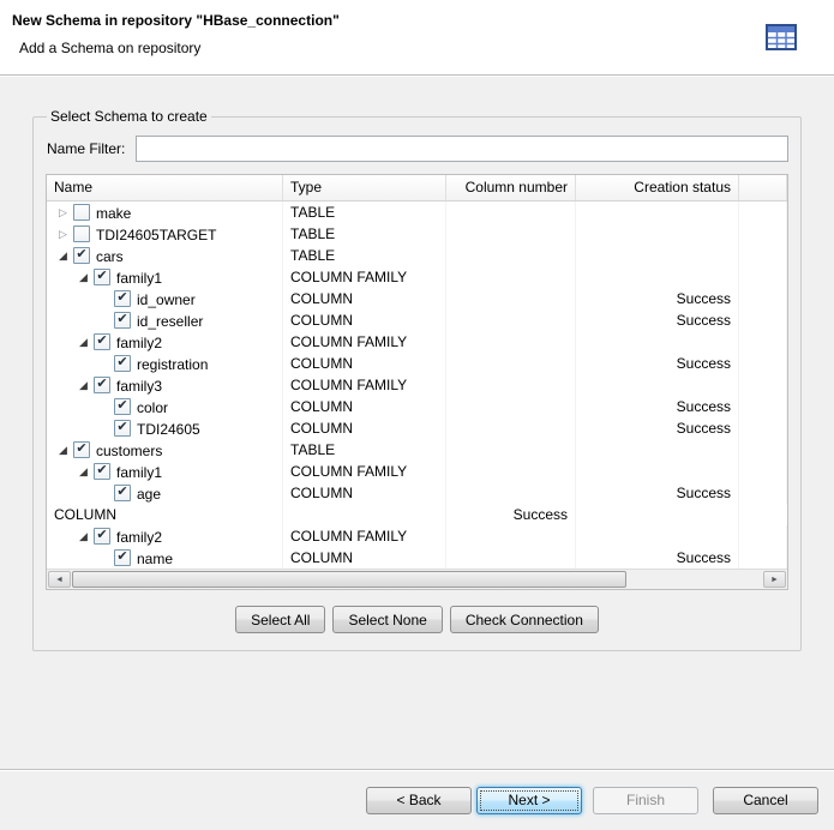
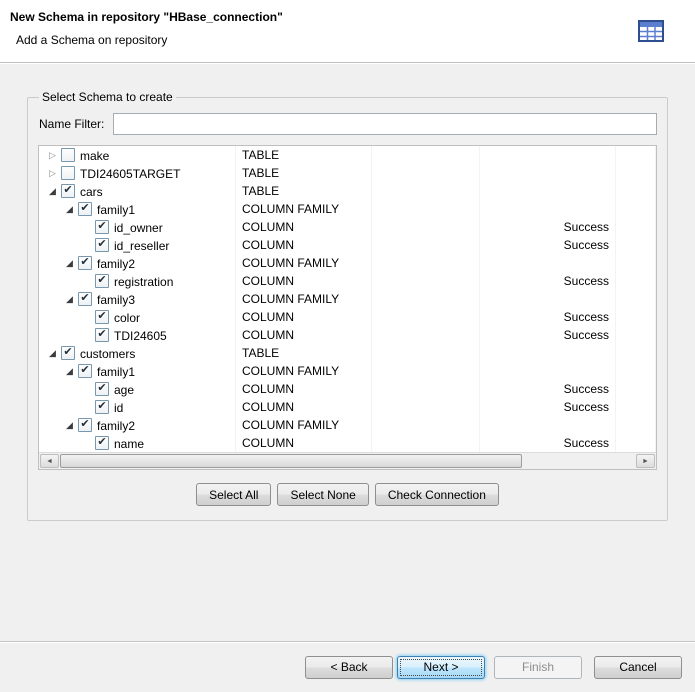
  New Schema in repository "HBase_connection"
  Add a Schema on repository
  Select Schema to create
  Name Filter:
- Name
- Type
- Column number
- Creation status
  ▷ make
  TABLE
  ▷ TDI24605TARGET
  TABLE
  ◢ ✔ cars
  TABLE
  ◢ ✔ family1
  COLUMN FAMILY
  ✔ id_owner
  COLUMN
  Success
  ✔ id_reseller
  COLUMN
  Success
  ◢ ✔ family2
  COLUMN FAMILY
  ✔ registration
  COLUMN
  Success
  ◢ ✔ family3
  COLUMN FAMILY
  ✔ color
  COLUMN
  Success
  ✔ TDI24605
  COLUMN
  Success
  ◢ ✔ customers
  TABLE
  ◢ ✔ family1
  COLUMN FAMILY
  ✔ age
  COLUMN
  Success
+ ✔ id
  COLUMN
  Success
  ◢ ✔ family2
  COLUMN FAMILY
  ✔ name
  COLUMN
  Success
  Select All
  Select None
  Check Connection
  < Back
  Next >
  Finish
  Cancel
